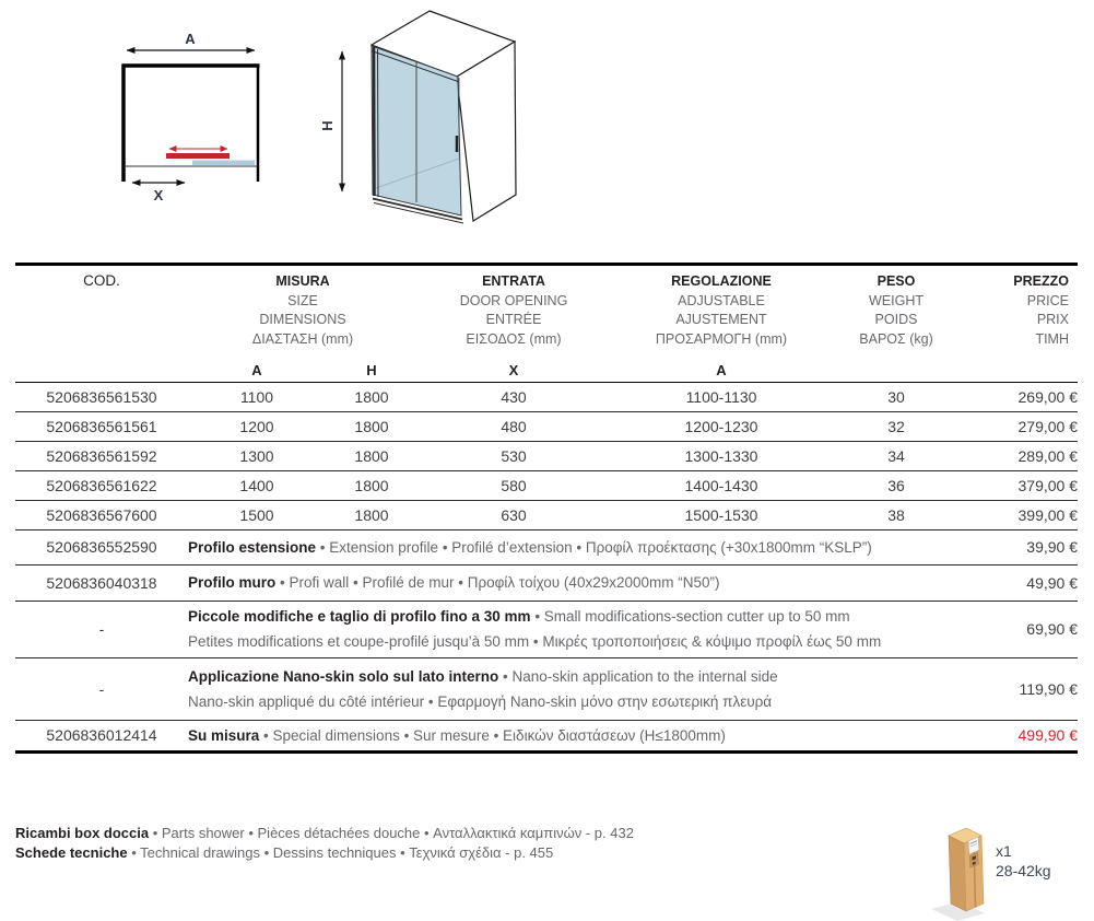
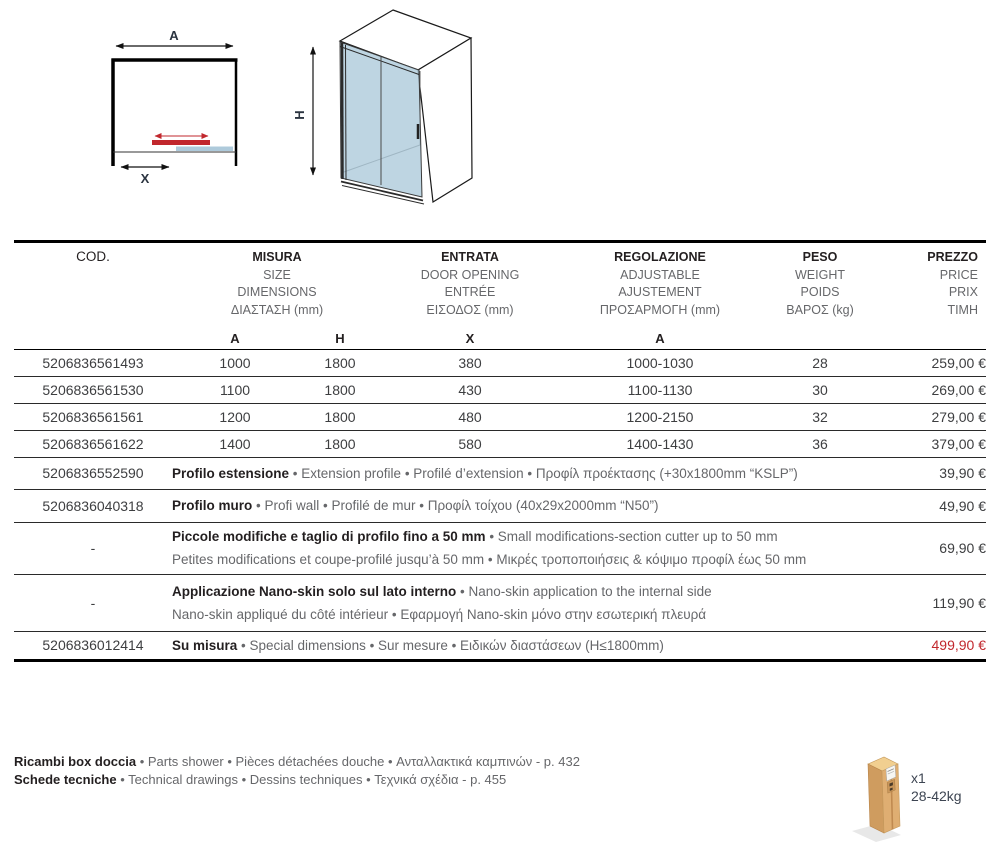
  A
  X
  COD.	MISURA SIZE DIMENSIONS ΔΙΑΣΤΑΣΗ (mm)	ENTRATA DOOR OPENING ENTRÉE ΕΙΣΟΔΟΣ (mm)	REGOLAZIONE ADJUSTABLE AJUSTEMENT ΠΡΟΣΑΡΜΟΓΗ (mm)	PESO WEIGHT POIDS ΒΑΡΟΣ (kg)	PREZZO PRICE PRIX ΤΙΜΗ
  	A	H	X	A
+ 5206836561493	1000	1800	380	1000-1030	28	259,00 €
  5206836561530	1100	1800	430	1100-1130	30	269,00 €
- 5206836561561	1200	1800	480	1200-1230	32	279,00 €
+ 5206836561561	1200	1800	480	1200-2150	32	279,00 €
- 5206836561592	1300	1800	530	1300-1330	34	289,00 €
  5206836561622	1400	1800	580	1400-1430	36	379,00 €
- 5206836567600	1500	1800	630	1500-1530	38	399,00 €
  5206836552590	Profilo estensione • Extension profile • Profilé d’extension • Προφίλ προέκτασης (+30x1800mm “KSLP”)	39,90 €
  5206836040318	Profilo muro • Profi wall • Profilé de mur • Προφίλ τοίχου (40x29x2000mm “N50”)	49,90 €
- -	Piccole modifiche e taglio di profilo fino a 30 mm • Small modifications-section cutter up to 50 mm Petites modifications et coupe-profilé jusqu’à 50 mm • Μικρές τροποποιήσεις & κόψιμο προφίλ έως 50 mm	69,90 €
+ -	Piccole modifiche e taglio di profilo fino a 50 mm • Small modifications-section cutter up to 50 mm Petites modifications et coupe-profilé jusqu’à 50 mm • Μικρές τροποποιήσεις & κόψιμο προφίλ έως 50 mm	69,90 €
  -	Applicazione Nano-skin solo sul lato interno • Nano-skin application to the internal side Nano-skin appliqué du côté intérieur • Εφαρμογή Nano-skin μόνο στην εσωτερική πλευρά	119,90 €
  5206836012414	Su misura • Special dimensions • Sur mesure • Ειδικών διαστάσεων (H≤1800mm)	499,90 €
  Ricambi box doccia • Parts shower • Pièces détachées douche • Ανταλλακτικά καμπινών - p. 432
  Schede tecniche • Technical drawings • Dessins techniques • Τεχνικά σχέδια - p. 455
  x1
  28-42kg
